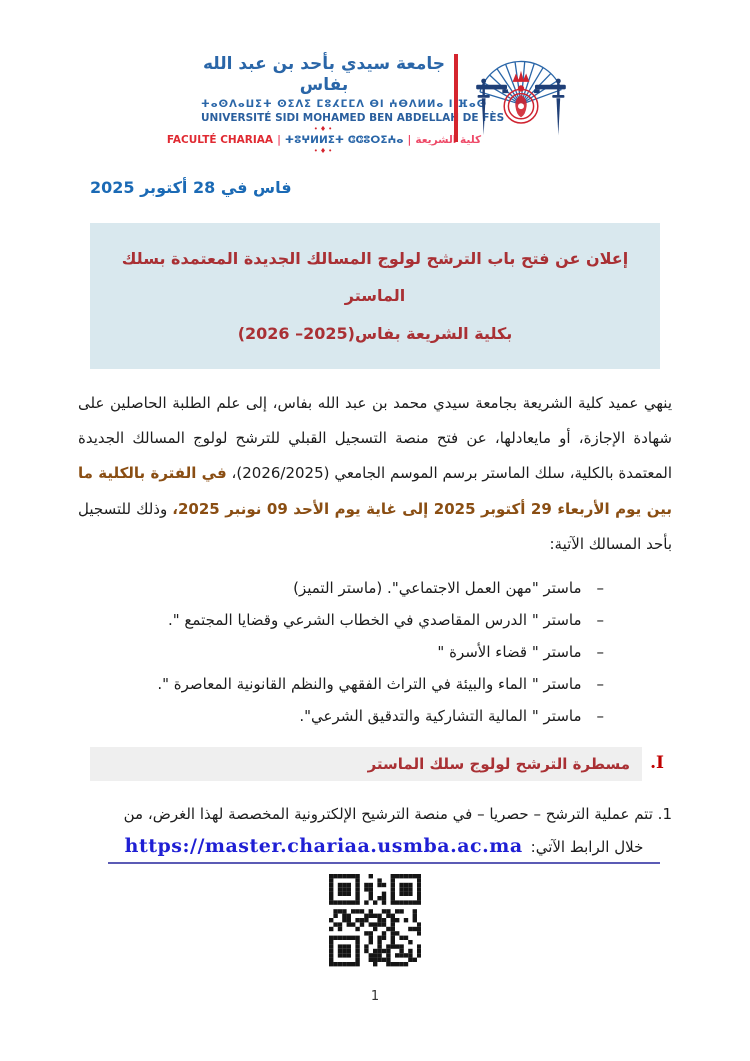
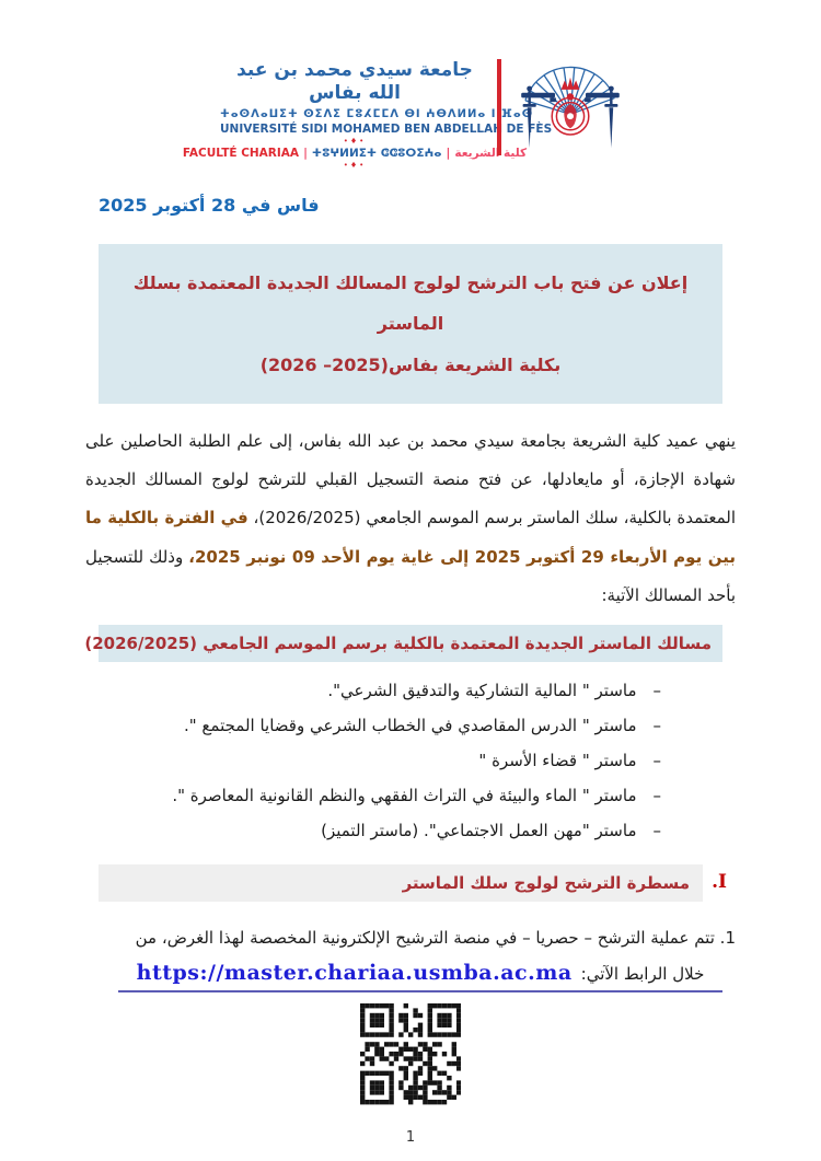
- جامعة سيدي بأحد بن عبد الله بفاس
+ جامعة سيدي محمد بن عبد الله بفاس
  ⵜⴰⵙⴷⴰⵡⵉⵜ ⵙⵉⴷⵉ ⵎⵓⵃⵎⵎⴷ ⴱⵏ ⵄⴱⴷⵍⵍⴰ ⵏ ⴼ
  UNIVERSITÉ SIDI MOHAMED BEN ABDELLA
  •♦•
  FACULTÉ CHARIAA
  |
  ⵜⵓⵖⵍⵍⵉⵜ ⵛⵛⵓⵔⵉⵄⴰ
  |
  كليةلشريعة
  •♦•
  فاس في 28 أكتوبر 2025
  إعلان عن فتح باب الترشح لولوج المسالك الجديدة المعتمدة بسلك الماستر
  بكلية الشريعة بفاس(2026 –2025)
  ينهي عميد كلية الشريعة بجامعة سيدي محمد بن عبد الله بفاس، إلى علم الطلبة الحاصلين على شهادة الإجازة، أو مايعادلها، عن فتح منصة التسجيل القبلي للترشح لولوج المسالك الجديدة المعتمدة بالكلية، سلك الماستر برسم الموسم الجامعي (2026/2025)، في الفترة بالكلية ما بين يوم الأربعاء 29 أكتوبر 2025 إلى غاية يوم الأحد 09 نونبر 2025، وذلك للتسجيل بأحد المسالك الآتية:
+ مسالك الماستر الجديدة المعتمدة بالكلية برسم الموسم الجامعي (2026/2025)
  –
- ماستر "مهن العمل الاجتماعي". (ماستر التميز)
+ ماستر " المالية التشاركية والتدقيق الشرعي".
  –
  ماستر " الدرس المقاصدي في الخطاب الشرعي وقضايا المجتمع ".
  –
  ماستر " قضاء الأسرة "
  –
  ماستر " الماء والبيئة في التراث الفقهي والنظم القانونية المعاصرة ".
  –
- ماستر " المالية التشاركية والتدقيق الشرعي".
+ ماستر "مهن العمل الاجتماعي". (ماستر التميز)
  I.
  مسطرة الترشح لولوج سلك الماستر
  1. تتم عملية الترشح – حصريا – في منصة الترشيح الإلكترونية المخصصة لهذا الغرض، من
  خلال الرابط الآتي:
  https://master.chariaa.usmba.ac.ma
  1
